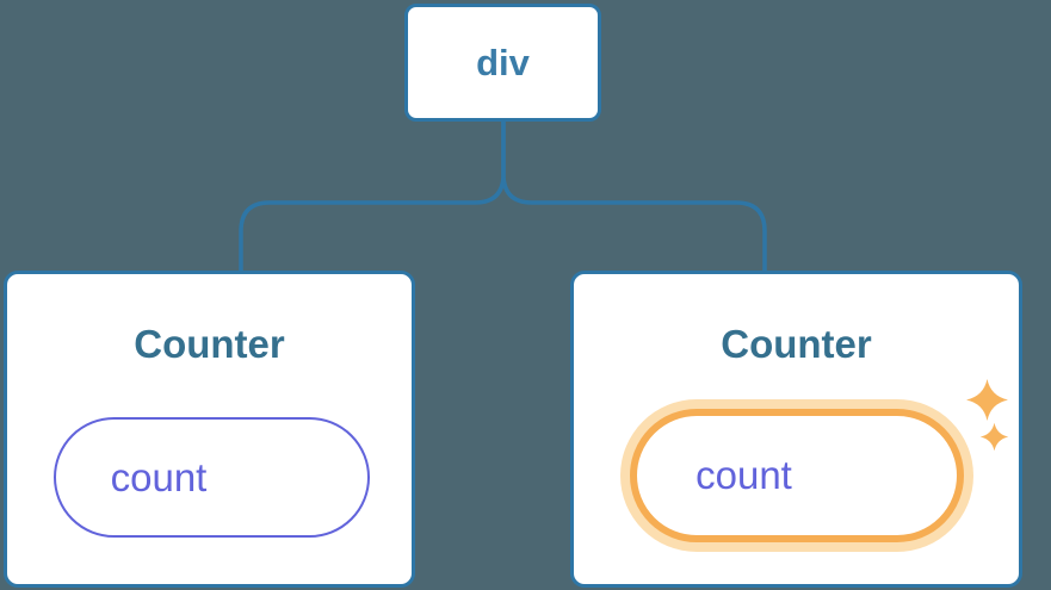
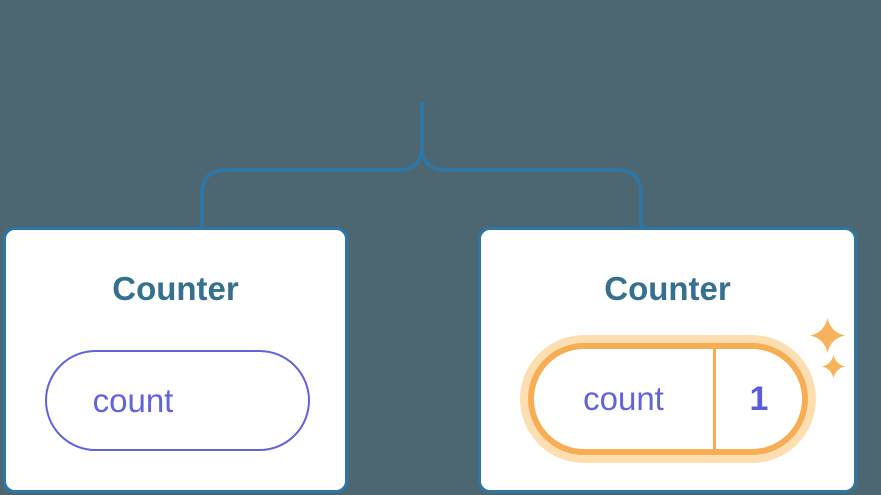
- div
  Counter
  count
  Counter
  count
+ 1
